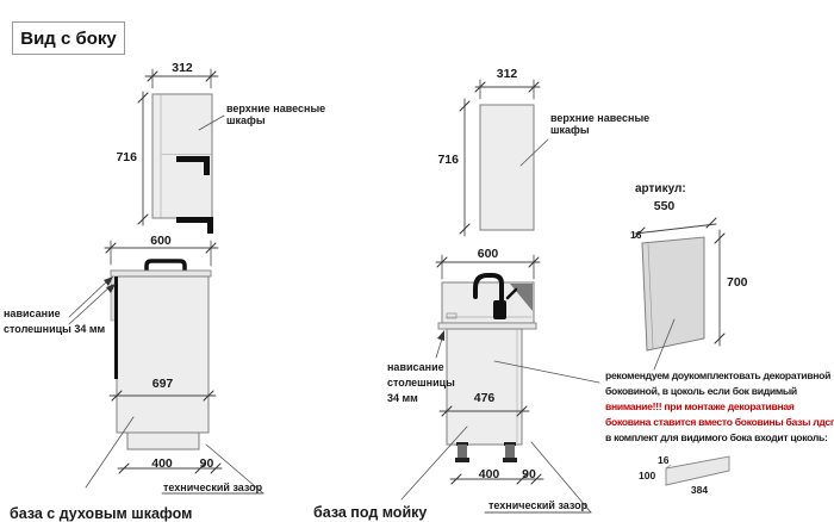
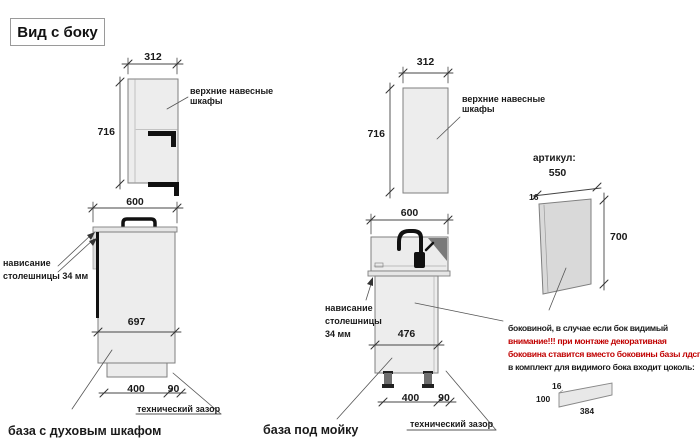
  Вид с боку
  312
  716
  верхние навесные
  шкафы
  600
  нависание
  столешницы 34 мм
  697
  400
  90
  технический зазор
  база с духовым шкафом
  312
  716
  верхние навесные
  шкафы
  600
  нависание
  столешницы
  34 мм
  476
  400
  90
  технический зазор
  база под мойку
  артикул:
  550
  16
  700
- рекомендуем доукомплектовать декоративной
- боковиной, в цоколь если бок видимый
+ боковиной, в случае если бок видимый
  внимание!!! при монтаже декоративная
  боковина ставится вместо боковины базы лдсп
  в комплект для видимого бока входит цоколь:
  16
  100
  384
